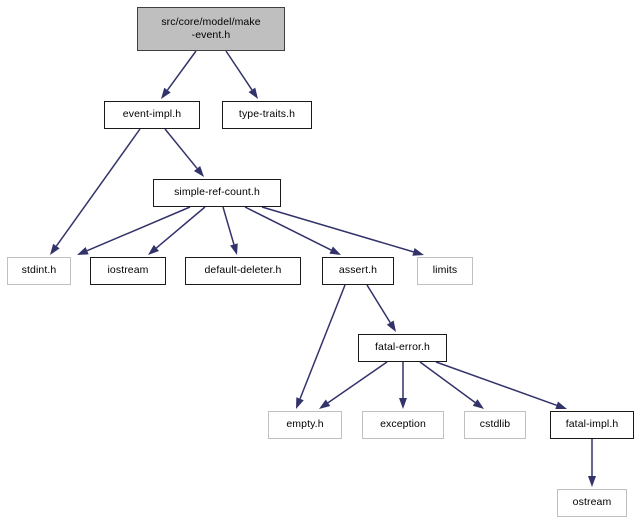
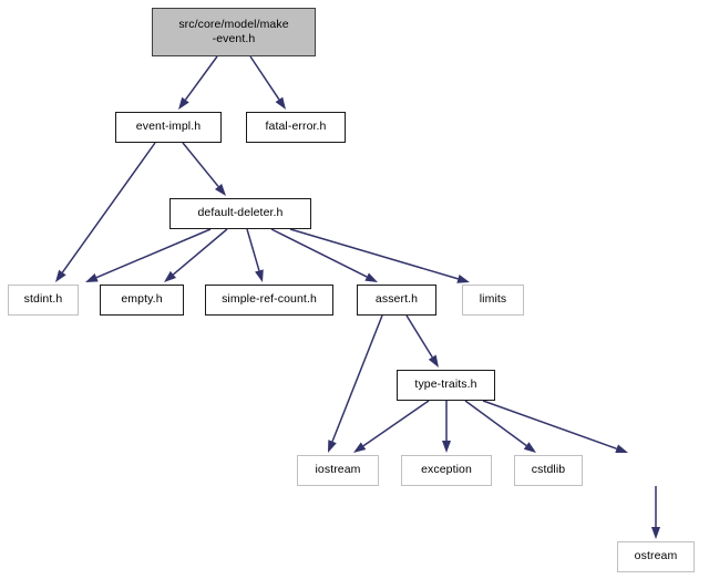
  src/core/model/make
  -event.h
  event-impl.h
- type-traits.h
+ fatal-error.h
- simple-ref-count.h
+ default-deleter.h
  stdint.h
- iostream
+ empty.h
- default-deleter.h
+ simple-ref-count.h
  assert.h
  limits
- fatal-error.h
+ type-traits.h
- empty.h
+ iostream
  exception
  cstdlib
- fatal-impl.h
  ostream
